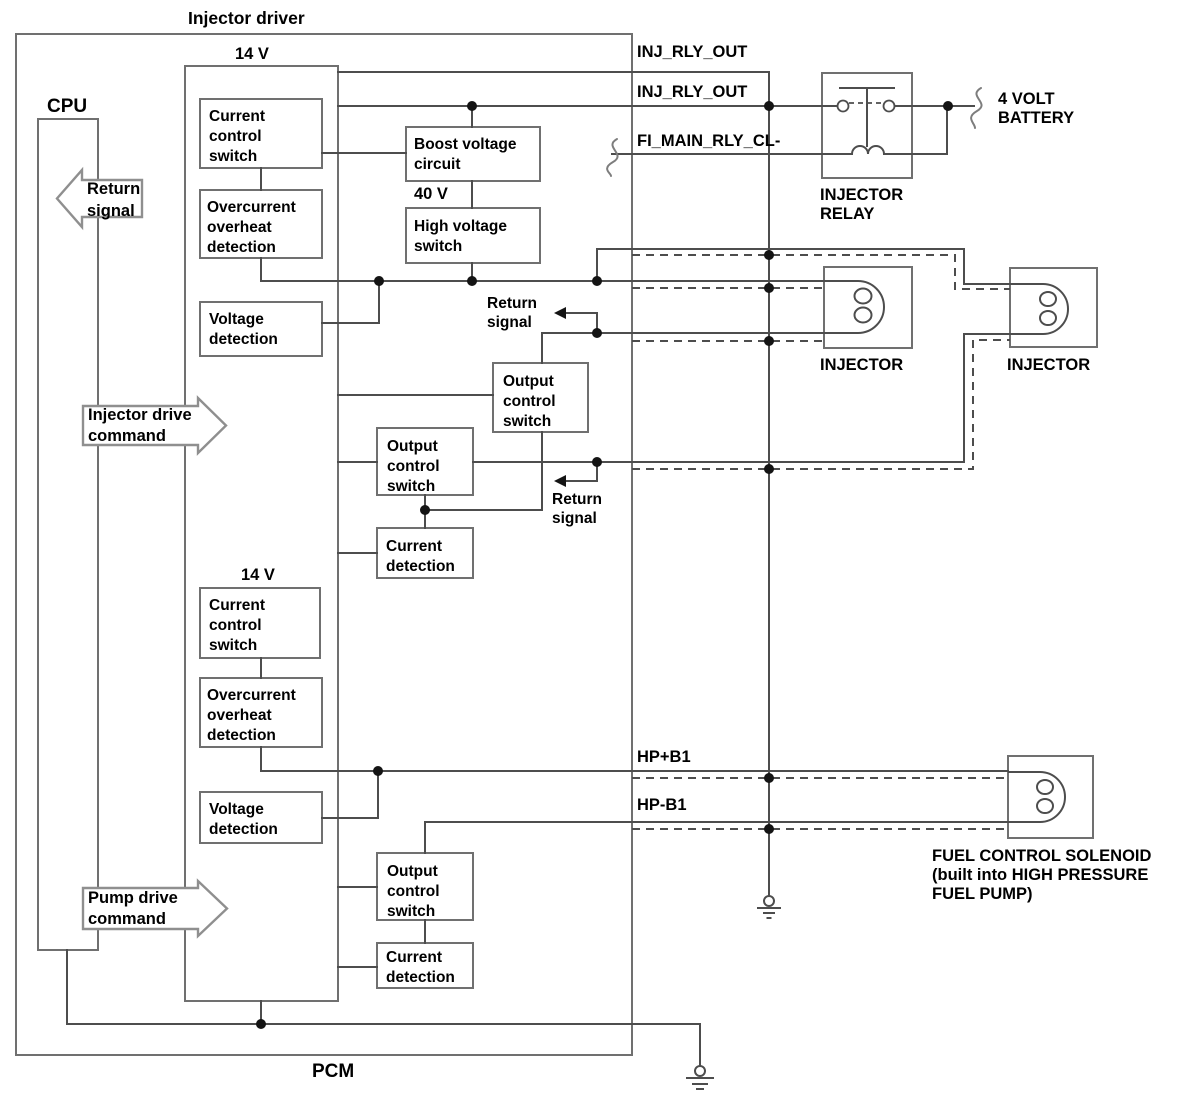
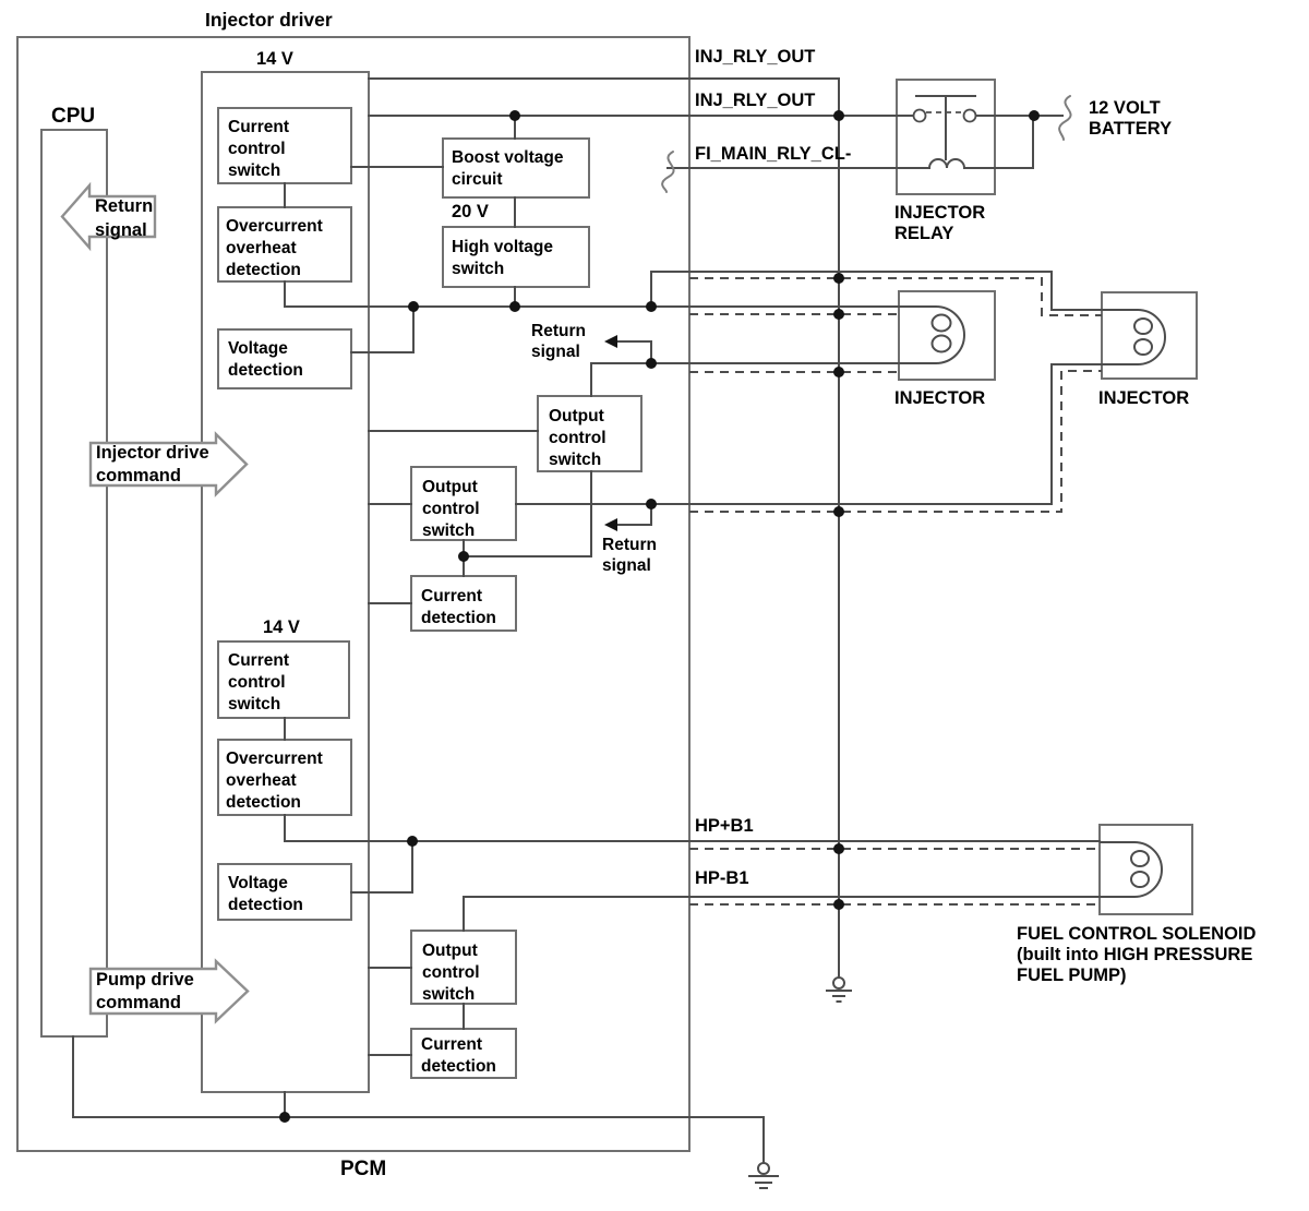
  Return
  signal
  Injector drive
  command
  Pump drive
  command
  Injector driver
  CPU
  PCM
  14 V
- 40 V
+ 20 V
  14 V
  INJ_RLY_OUT
  INJ_RLY_OUT
  FI_MAIN_RLY_CL-
  HP+B1
  HP-B1
  Return
  signal
  Return
  signal
  Current
  control
  switch
  Overcurrent
  overheat
  detection
  Voltage
  detection
  Boost voltage
  circuit
  High voltage
  switch
  Output
  control
  switch
  Output
  control
  switch
  Current
  detection
  Current
  control
  switch
  Overcurrent
  overheat
  detection
  Voltage
  detection
  Output
  control
  switch
  Current
  detection
- 4 VOLT
+ 12 VOLT
  BATTERY
  INJECTOR
  RELAY
  INJECTOR
  INJECTOR
  FUEL CONTROL SOLENOID
  (built into HIGH PRESSURE
  FUEL PUMP)
